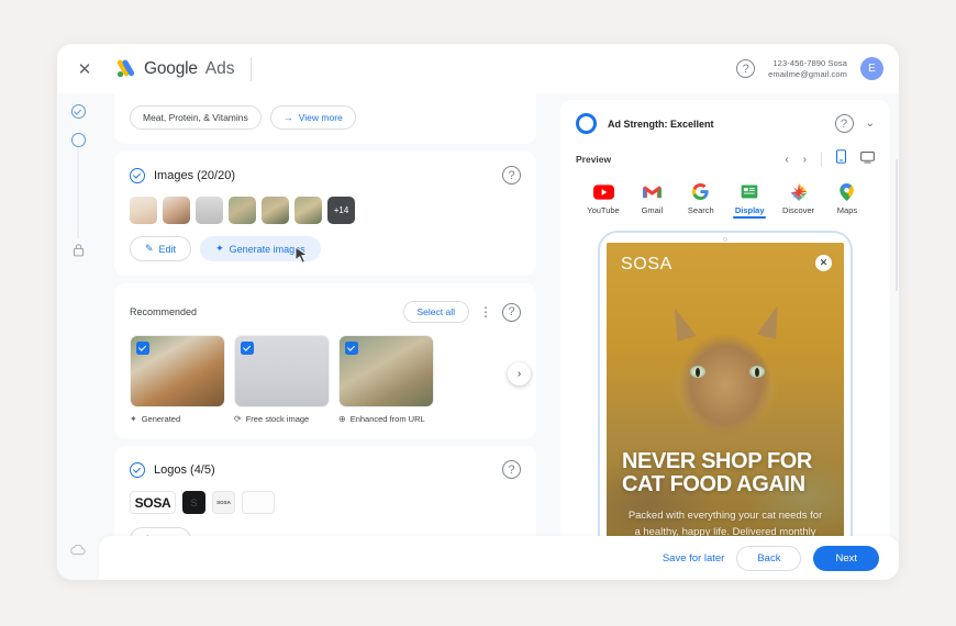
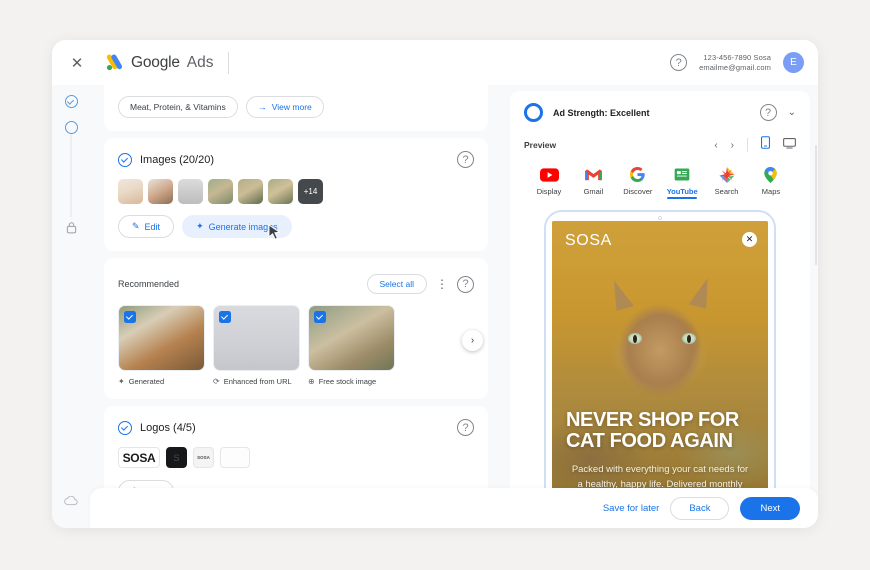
  ✕
  Google
  Ads
  ?
  123-456-7890 Sosa
  emailme@gmail.com
  E
  Meat, Protein, & Vitamins
  →
  View more
  Images (20/20)
  ?
  +14
  ✎
  Edit
  ✦
  Generate imags
  Recommended
  Select all
  ⋮
  ?
  ✦
  Generated
  ⟳
- Free stock image
+ Enhanced from URL
  ⊕
- Enhanced from URL
+ Free stock image
  ›
  Logos (4/5)
  ?
  SOSA
  S
  Ad Strength: Excellent
  ?
  ⌄
  Preview
  ‹
  ›
- YouTube
+ Display
  Gmail
- Search
+ Discover
- Display
+ YouTube
- Discover
+ Search
  Maps
  SOSA
  ✕
  NEVER SHOP FOR
  CAT FOOD AGAIN
  Packed with everything your cat needs for a healthy, happy life. Delivered monthly
  Save for later
  Back
  Next
